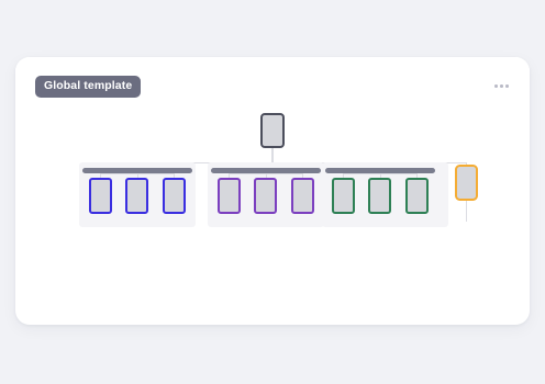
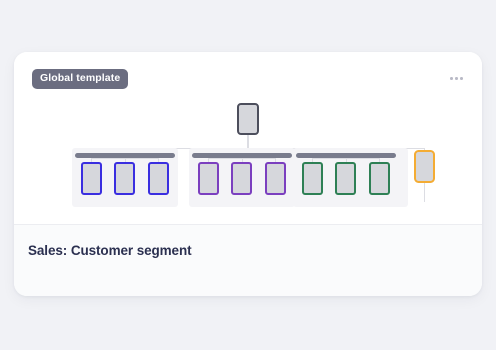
  Global template
+ Sales: Customer segment
